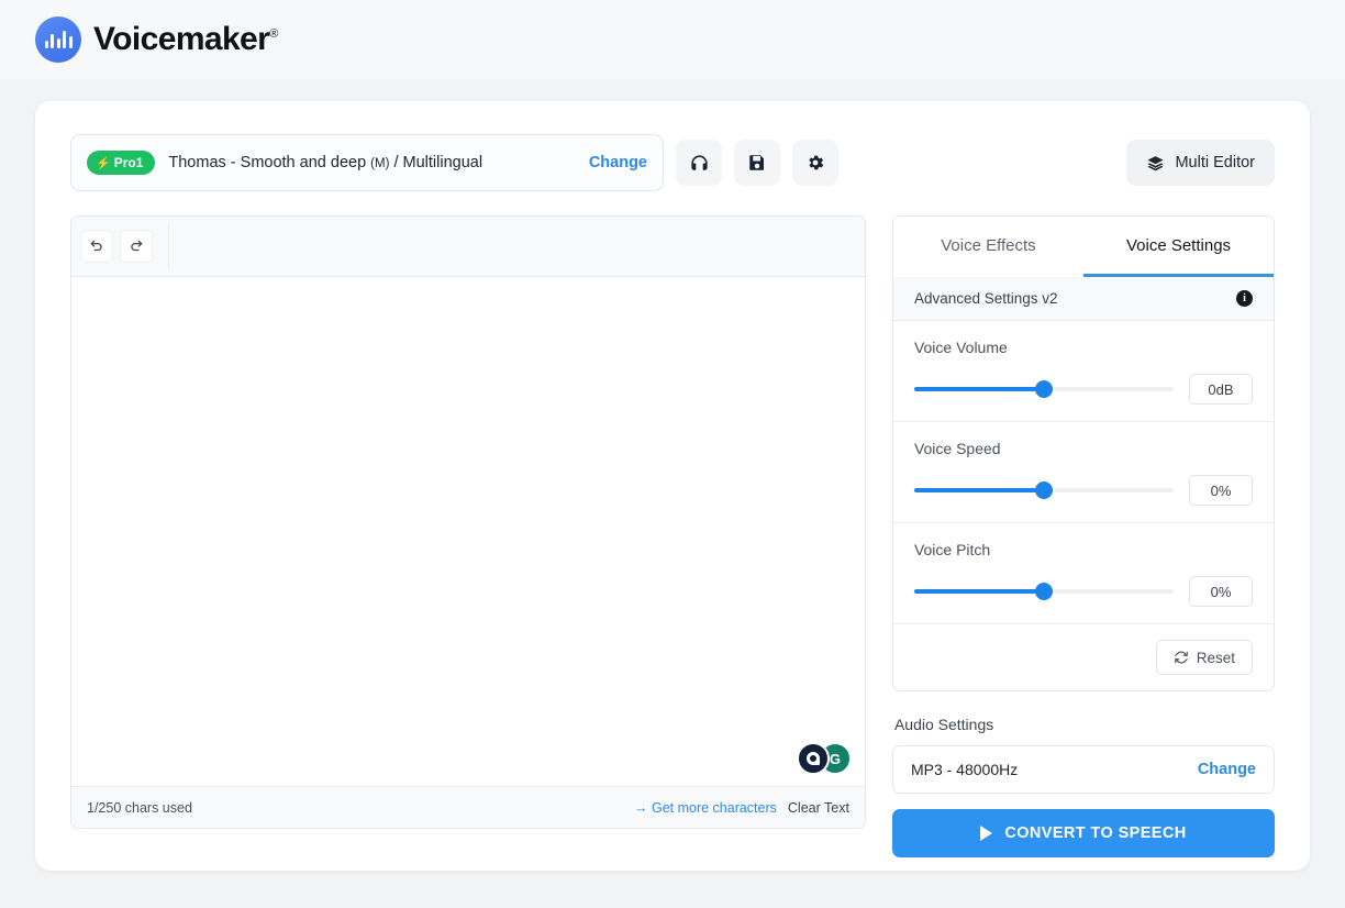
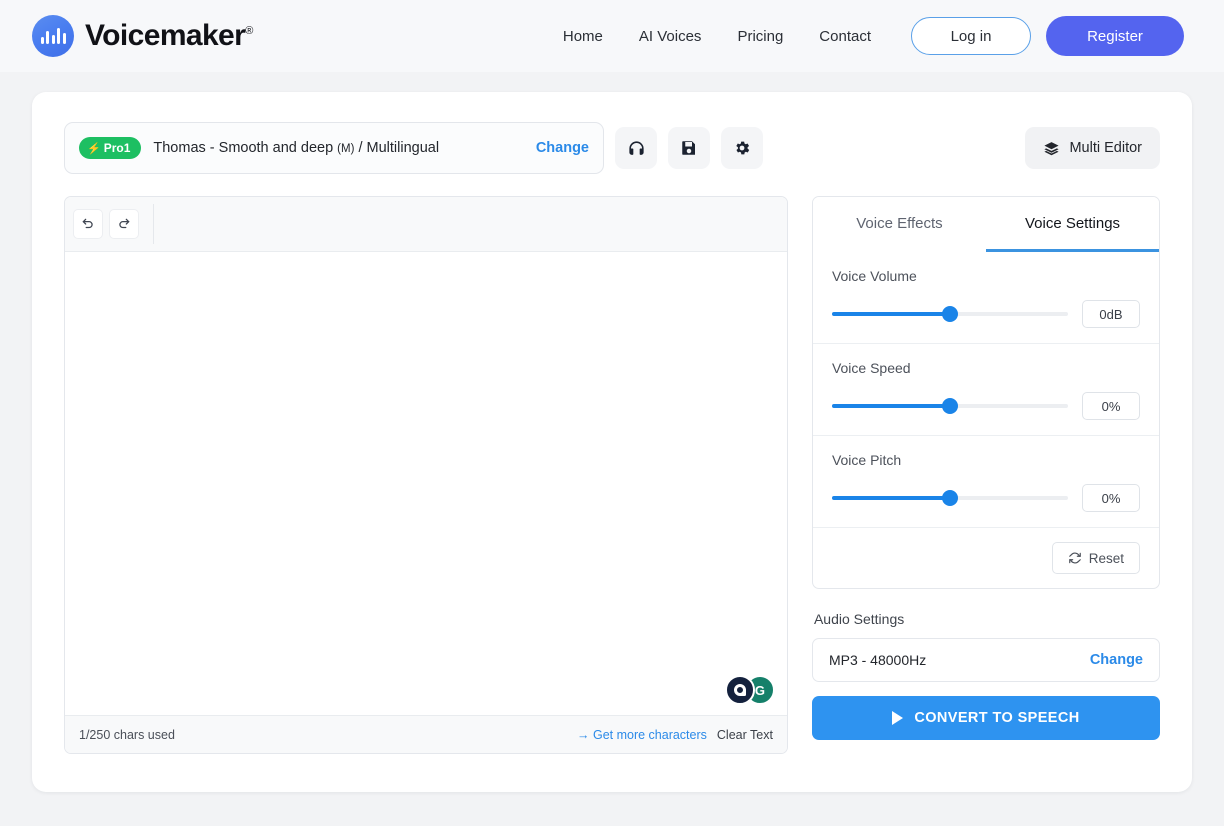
  Voicemaker®
+ Home
+ AI Voices
+ Pricing
+ Contact
+ Log in
+ Register
  ⚡
  Pro1
  Thomas - Smooth and deep (M) / Multilingual
  Change
  Multi Editor
  G
  1/250 chars used
  → Get more characters
  Clear Text
  Voice Effects
  Voice Settings
- Advanced Settings v2
- i
  Voice Volume
  0dB
  Voice Speed
  0%
  Voice Pitch
  0%
  Reset
  Audio Settings
  MP3 - 48000Hz
  Change
  CONVERT TO SPEECH
